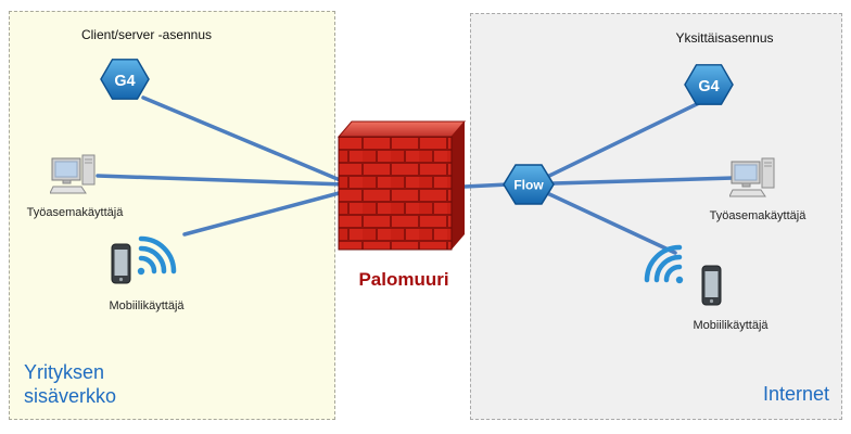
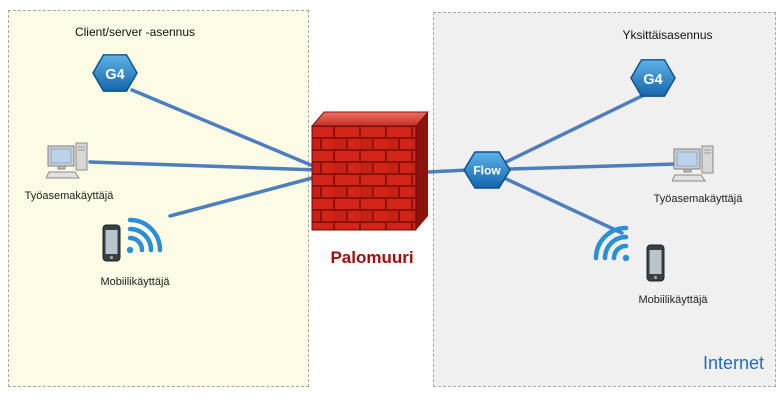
  Client/server -asennus
  G4
  Työasemakäyttäjä
  Mobiilikäyttäjä
- Yrityksen
- sisäverkko
  Palomuuri
  Yksittäisasennus
  Flow
  G4
  Työasemakäyttäjä
  Mobiilikäyttäjä
  Internet
